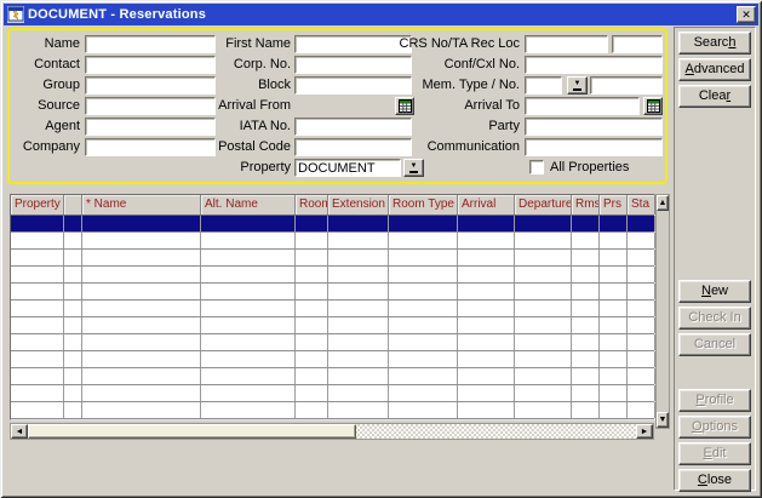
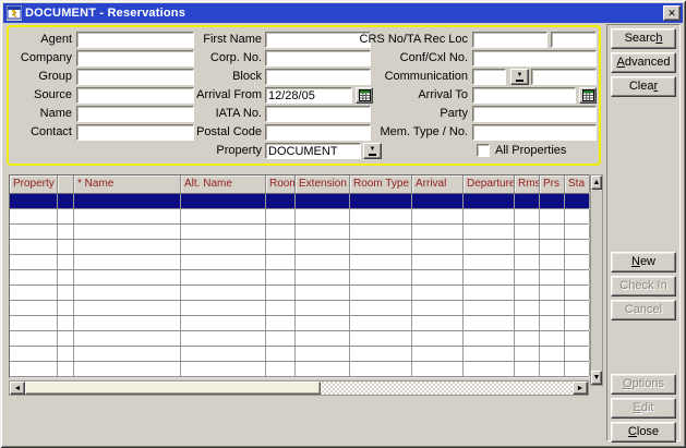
  DOCUMENT - Reservations
  ✕
- Name
+ Agent
- Contact
+ Company
  Group
  Source
- Agent
+ Name
- Company
+ Contact
  First Name
  Corp. No.
  Block
  Arrival From
+ 12/28/05
  IATA No.
  Postal Code
  Property
  DOCUMENT
  CRS No/TA Rec Loc
  Conf/Cxl No.
- Mem. Type / No.
+ Communication
  Arrival To
  Party
- Communication
+ Mem. Type / No.
  All Properties
  Search
  Advanced
  Clear
  New
  Check In
  Cancel
- Profile
  Options
  Edit
  Close
  Property
  * Name
  Alt. Name
  Room
  Extension
  Room Type
  Arrival
  Departure
  Rms
  Prs
  Sta
